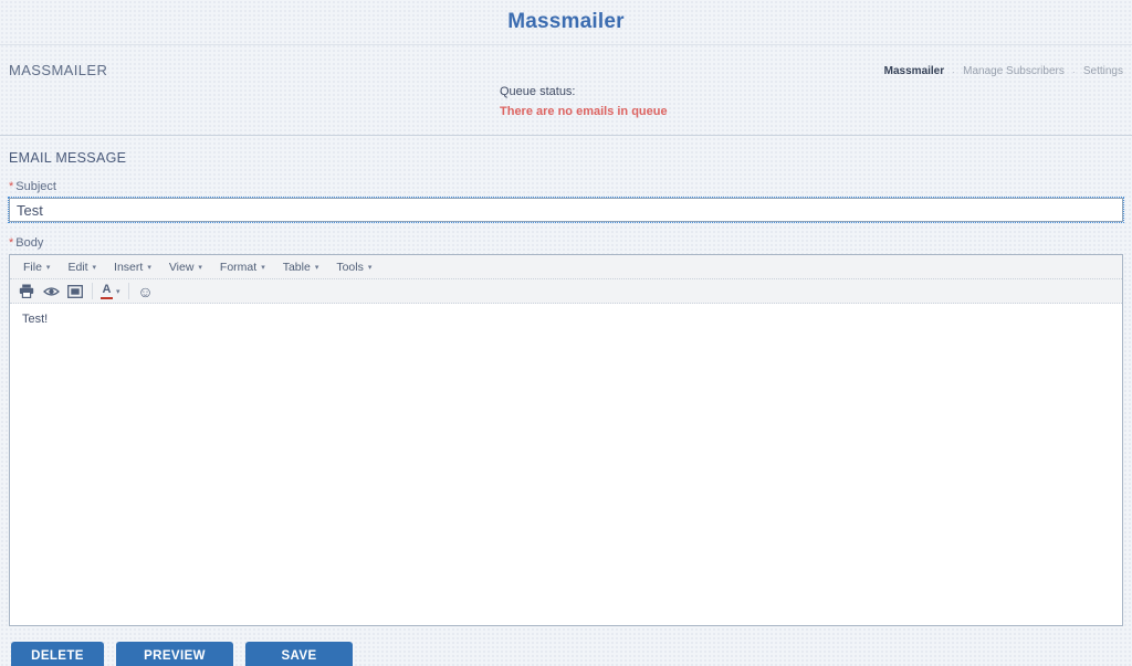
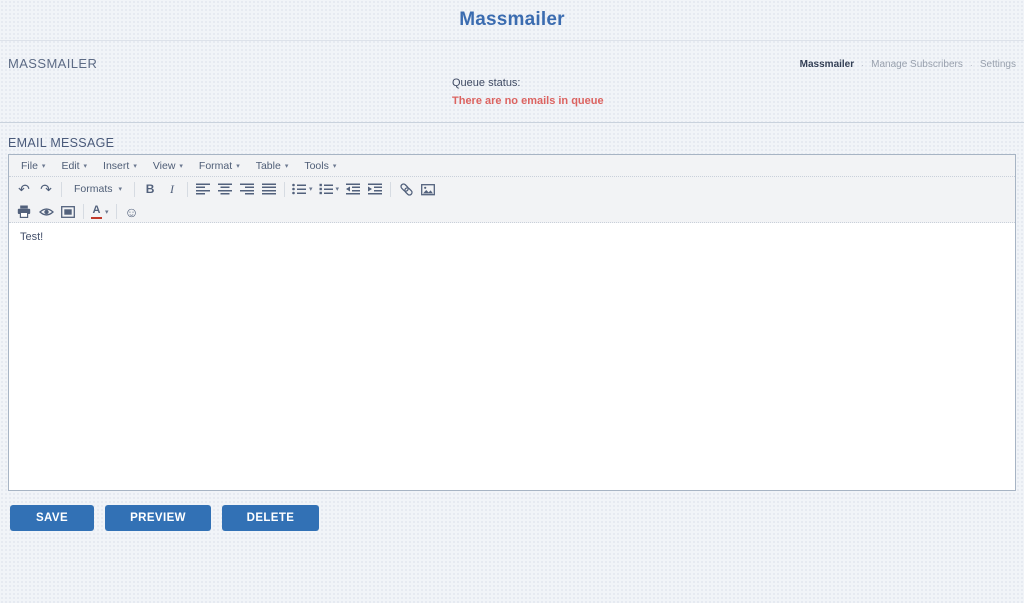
  Massmailer
  MASSMAILER
  Massmailer
  ·
  Manage Subscribers
  ·
  Settings
  Queue status:
  There are no emails in queue
  EMAIL MESSAGE
- * Subject
- Test
- * Body
  File
  Edit
  Insert
  View
  Format
  Table
  Tools
+ ↶
+ ↷
+ Formats
+ B
+ I
  A
  ☺
  Test!
- DELETE
+ SAVE
  PREVIEW
- SAVE
+ DELETE
